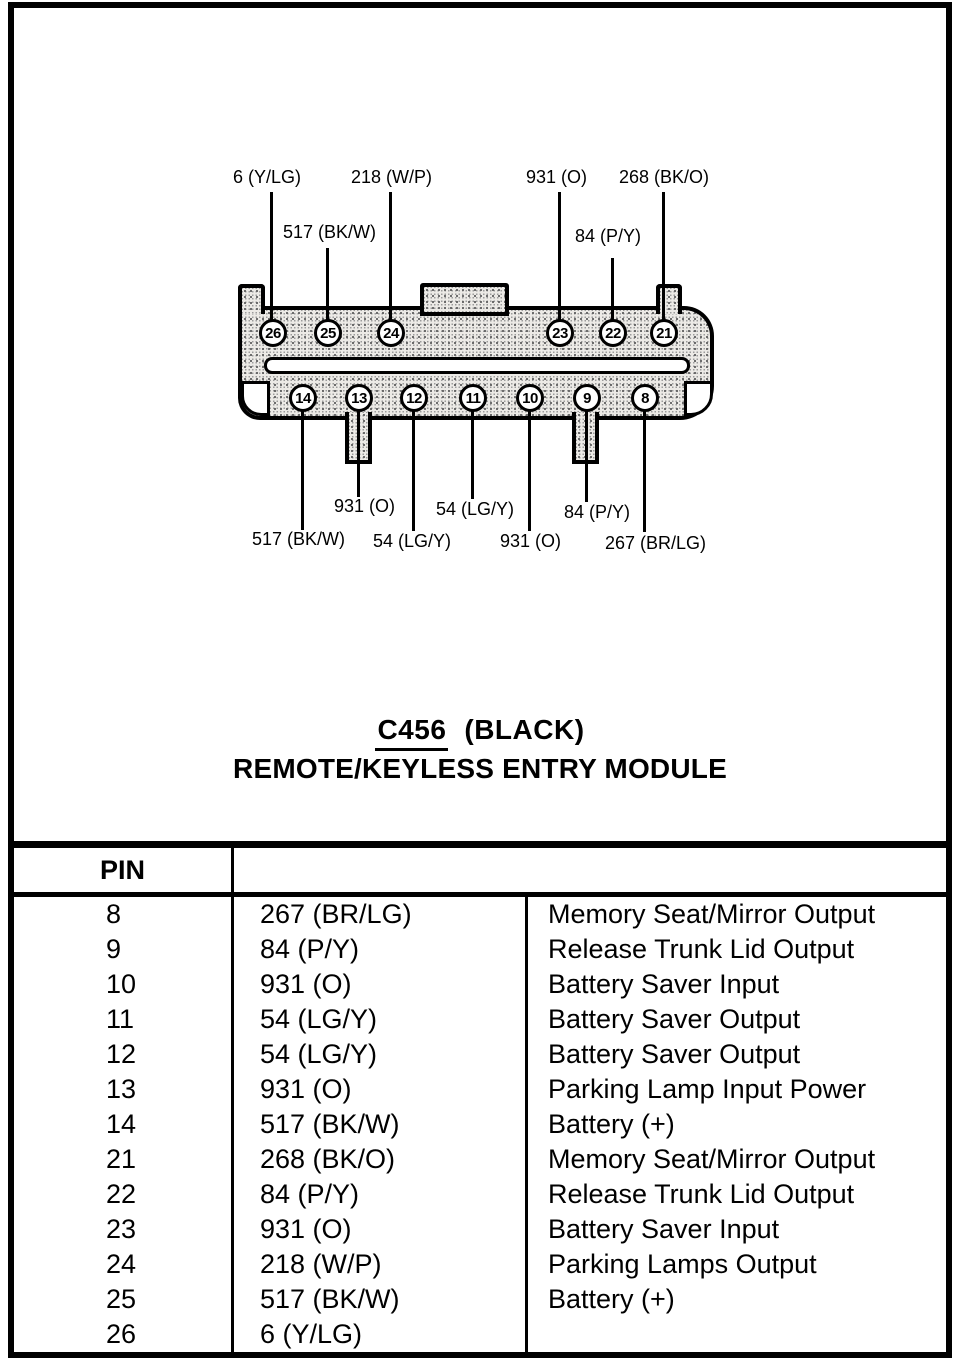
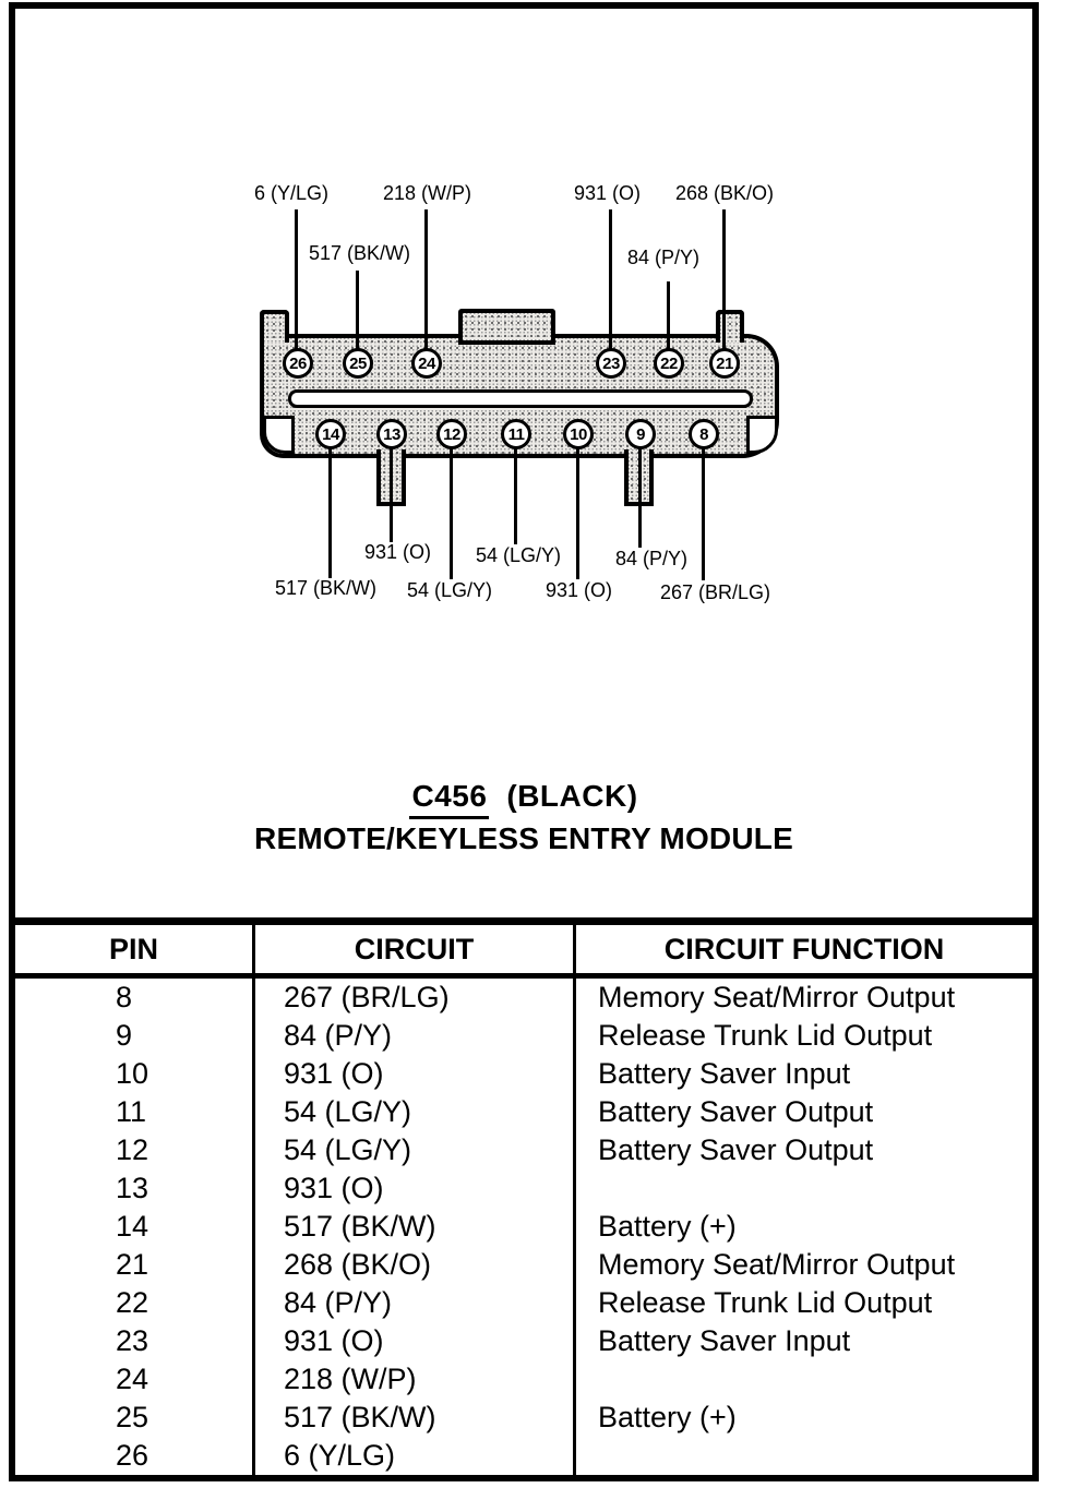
  6 (Y/LG)
  517 (BK/W)
  218 (W/P)
  931 (O)
  84 (P/Y)
  268 (BK/O)
  26
  25
  24
  23
  22
  21
  14
  13
  12
  11
  10
  9
  8
  931 (O)
  54 (LG/Y)
  84 (P/Y)
  517 (BK/W)
  54 (LG/Y)
  931 (O)
  267 (BR/LG)
  C456 (BLACK)
  REMOTE/KEYLESS ENTRY MODULE
  PIN
+ CIRCUIT
+ CIRCUIT FUNCTION
  8
  267 (BR/LG)
  Memory Seat/Mirror Output
  9
  84 (P/Y)
  Release Trunk Lid Output
  10
  931 (O)
  Battery Saver Input
  11
  54 (LG/Y)
  Battery Saver Output
  12
  54 (LG/Y)
  Battery Saver Output
  13
  931 (O)
- Parking Lamp Input Power
  14
  517 (BK/W)
  Battery (+)
  21
  268 (BK/O)
  Memory Seat/Mirror Output
  22
  84 (P/Y)
  Release Trunk Lid Output
  23
  931 (O)
  Battery Saver Input
  24
  218 (W/P)
- Parking Lamps Output
  25
  517 (BK/W)
  Battery (+)
  26
  6 (Y/LG)
